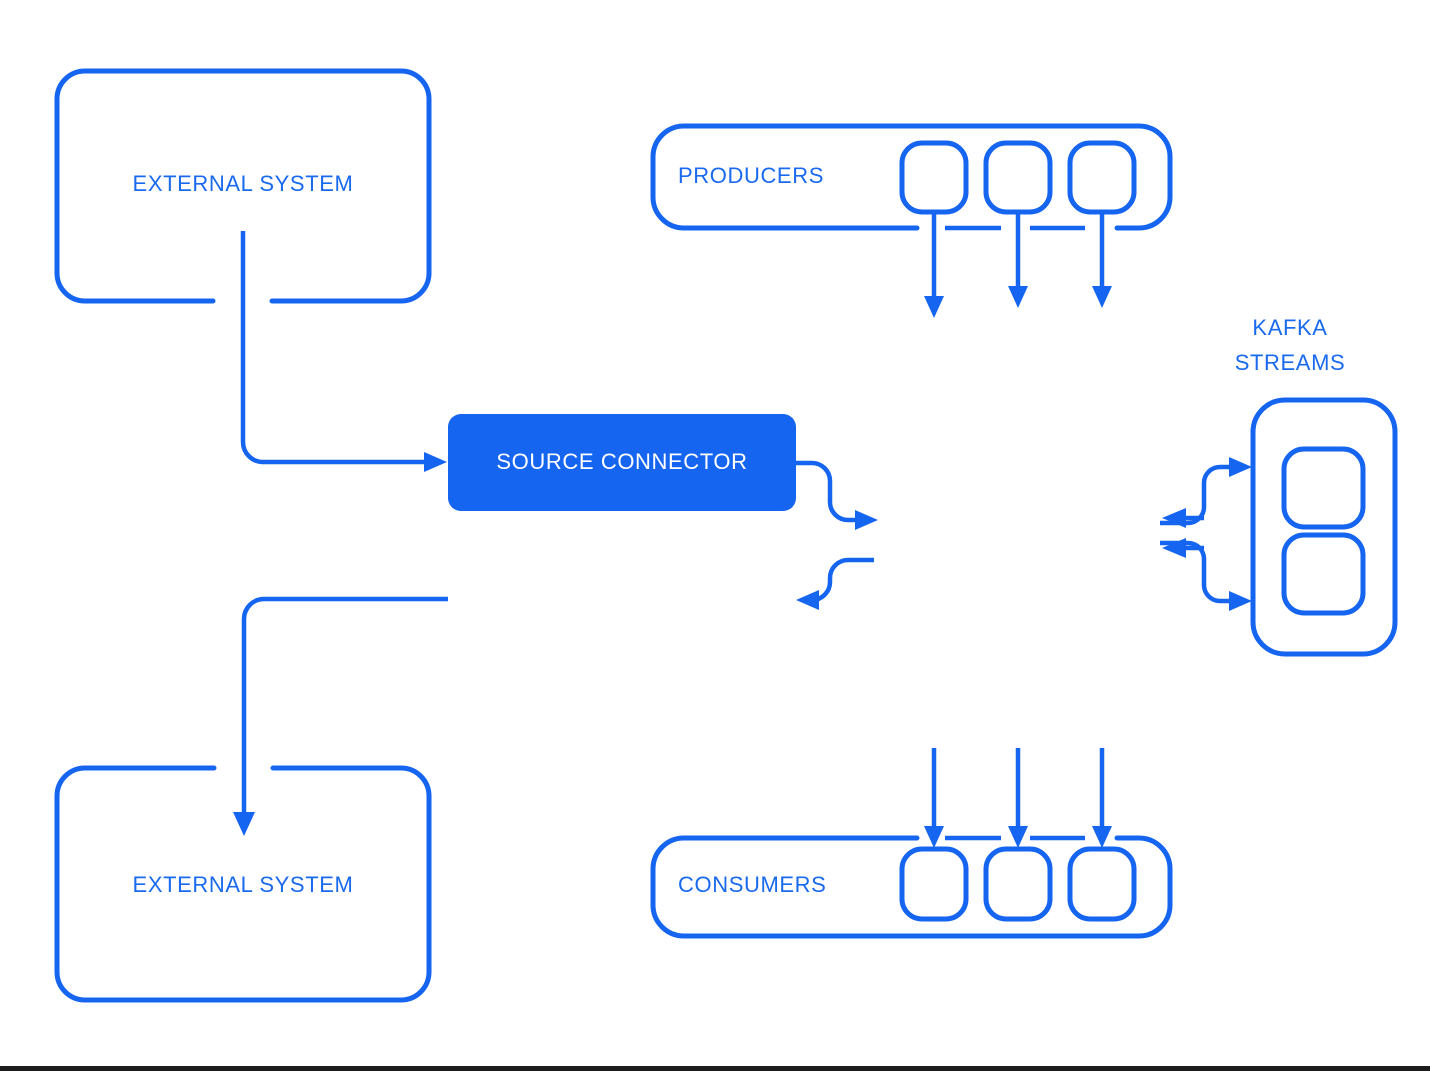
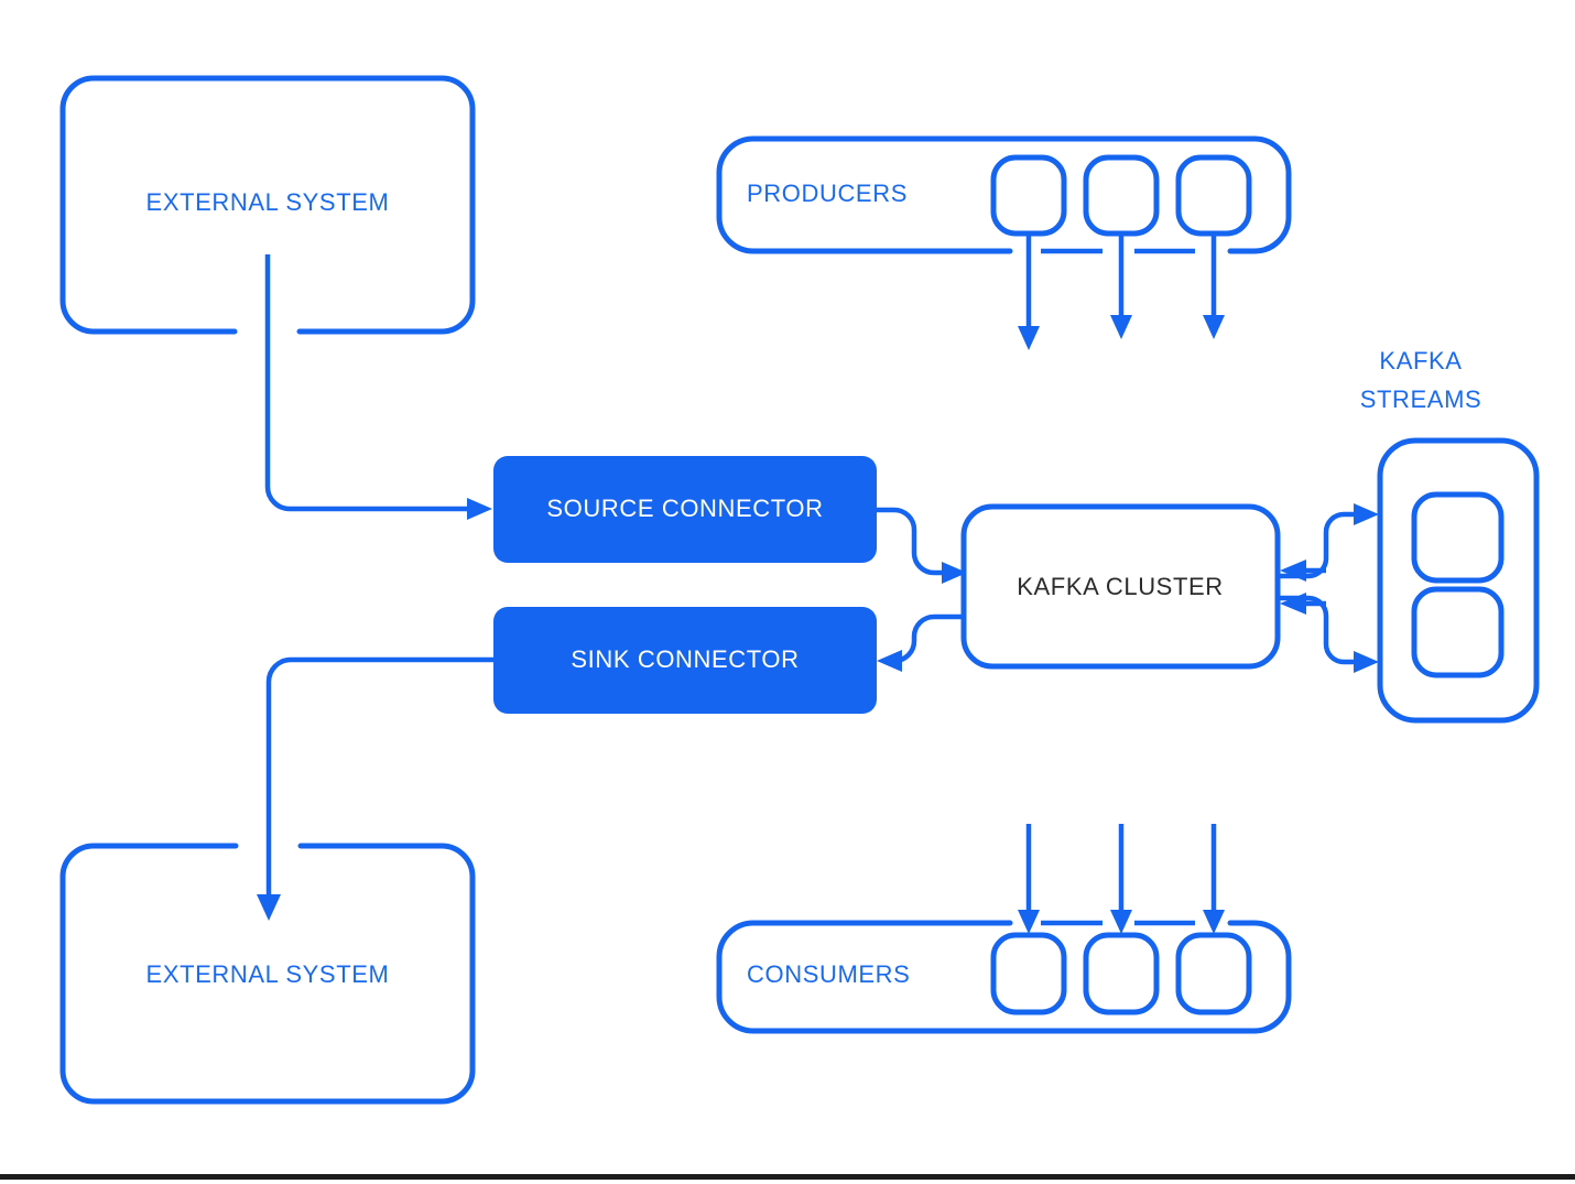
  EXTERNAL SYSTEM
  PRODUCERS
  KAFKA
  STREAMS
  SOURCE CONNECTOR
+ SINK CONNECTOR
+ KAFKA CLUSTER
  EXTERNAL SYSTEM
  CONSUMERS
